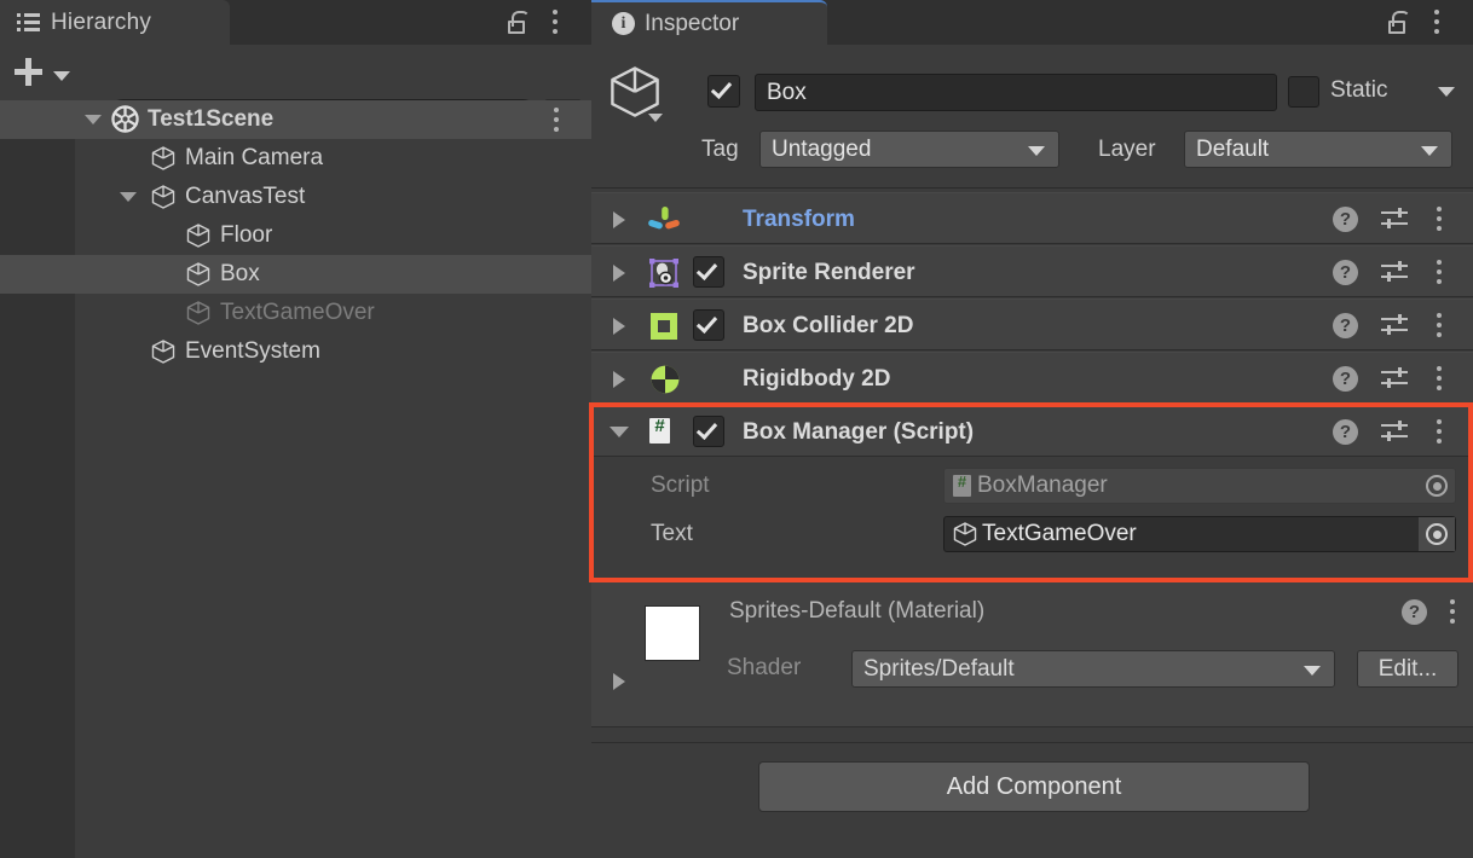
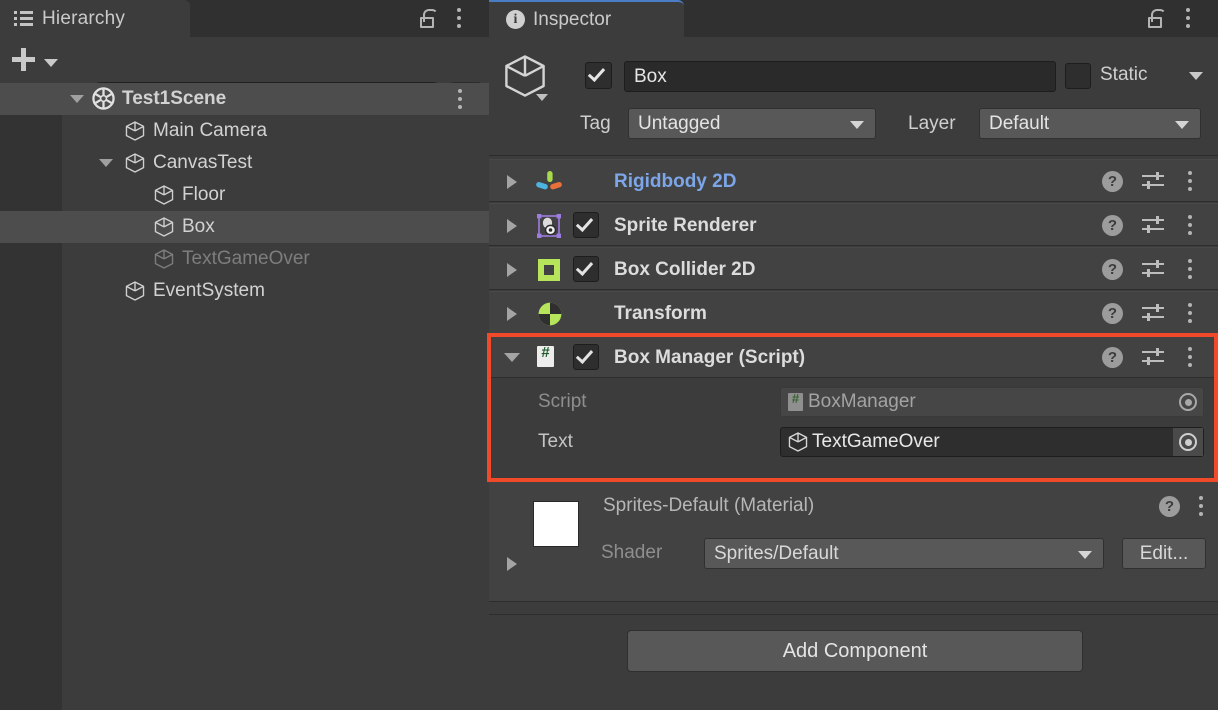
  Hierarchy
  Test1Scene
  Main Camera
  CanvasTest
  Floor
  Box
  TextGameOver
  EventSystem
  i
  Inspector
  Box
  Static
  Tag
  Untagged
  Layer
  Default
- Transform
+ Rigidbody 2D
  ?
  Sprite Renderer
  ?
  Box Collider 2D
  ?
- Rigidbody 2D
+ Transform
  ?
  Box Manager (Script)
  ?
  Script
  BoxManager
  Text
  TextGameOver
  Sprites-Default (Material)
  ?
  Shader
  Sprites/Default
  Edit...
  Add Component
